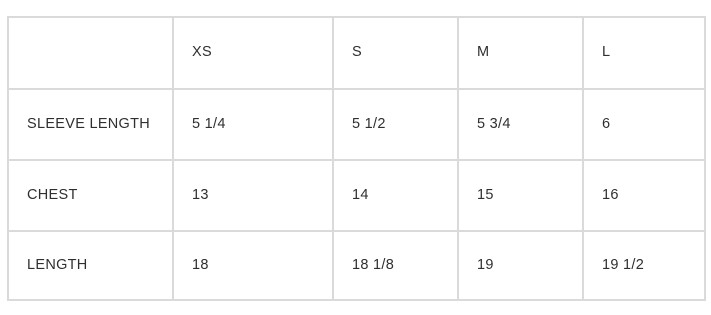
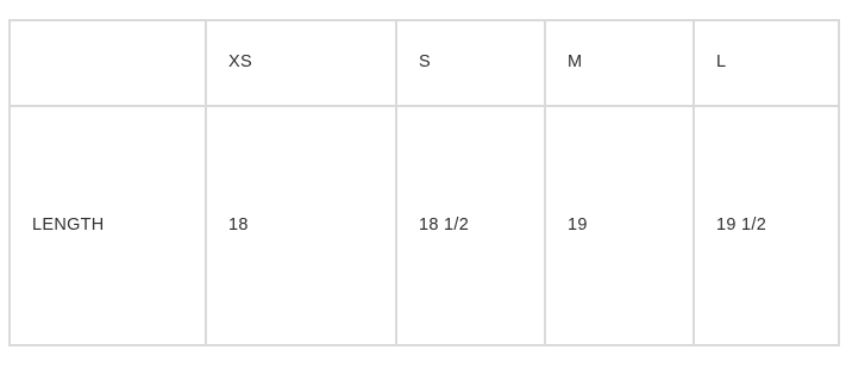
  	XS	S	M	L
- SLEEVE LENGTH	5 1/4	5 1/2	5 3/4	6
- CHEST	13	14	15	16
- LENGTH	18	18 1/8	19	19 1/2
+ LENGTH	18	18 1/2	19	19 1/2
